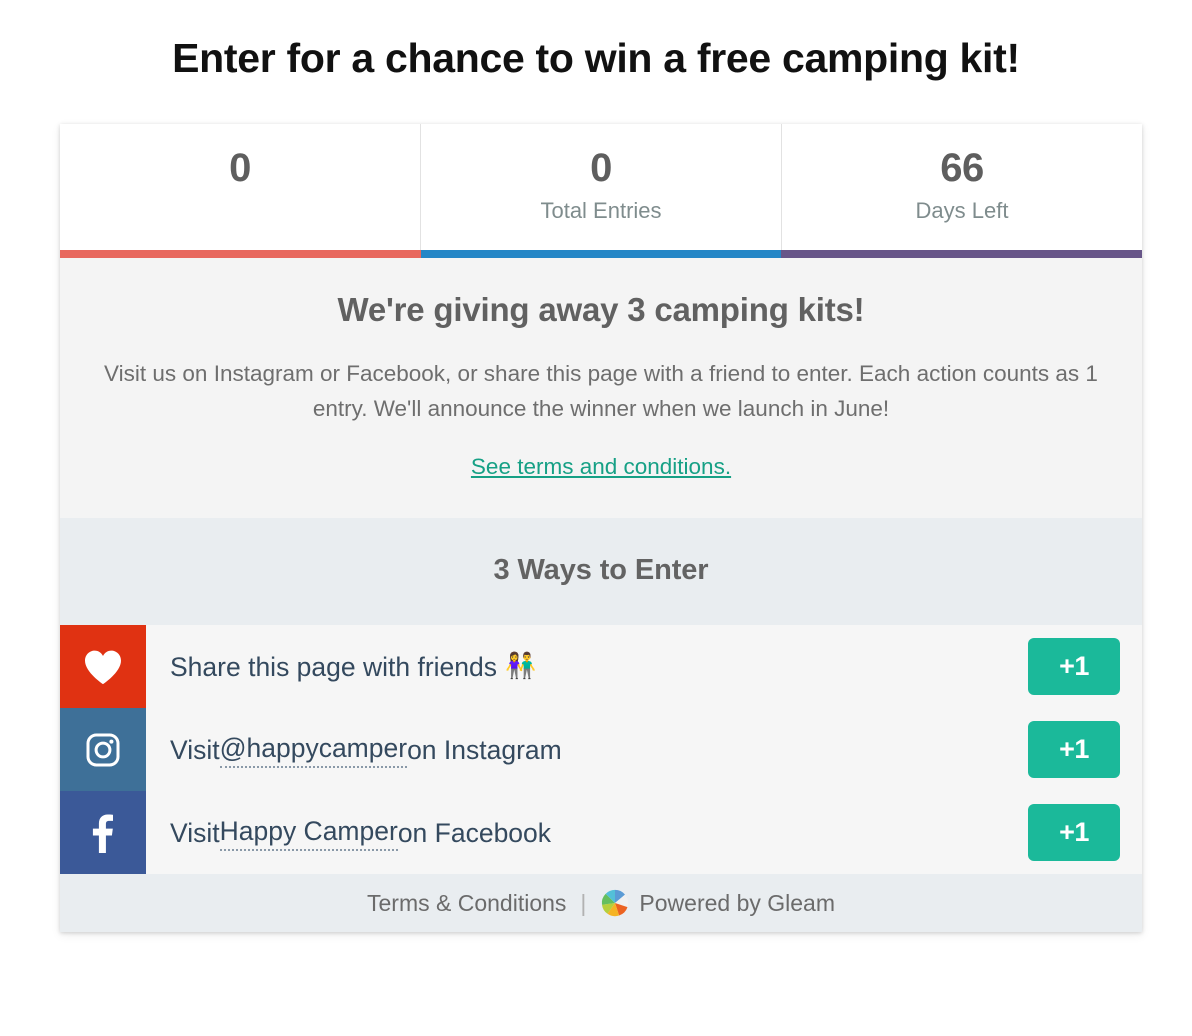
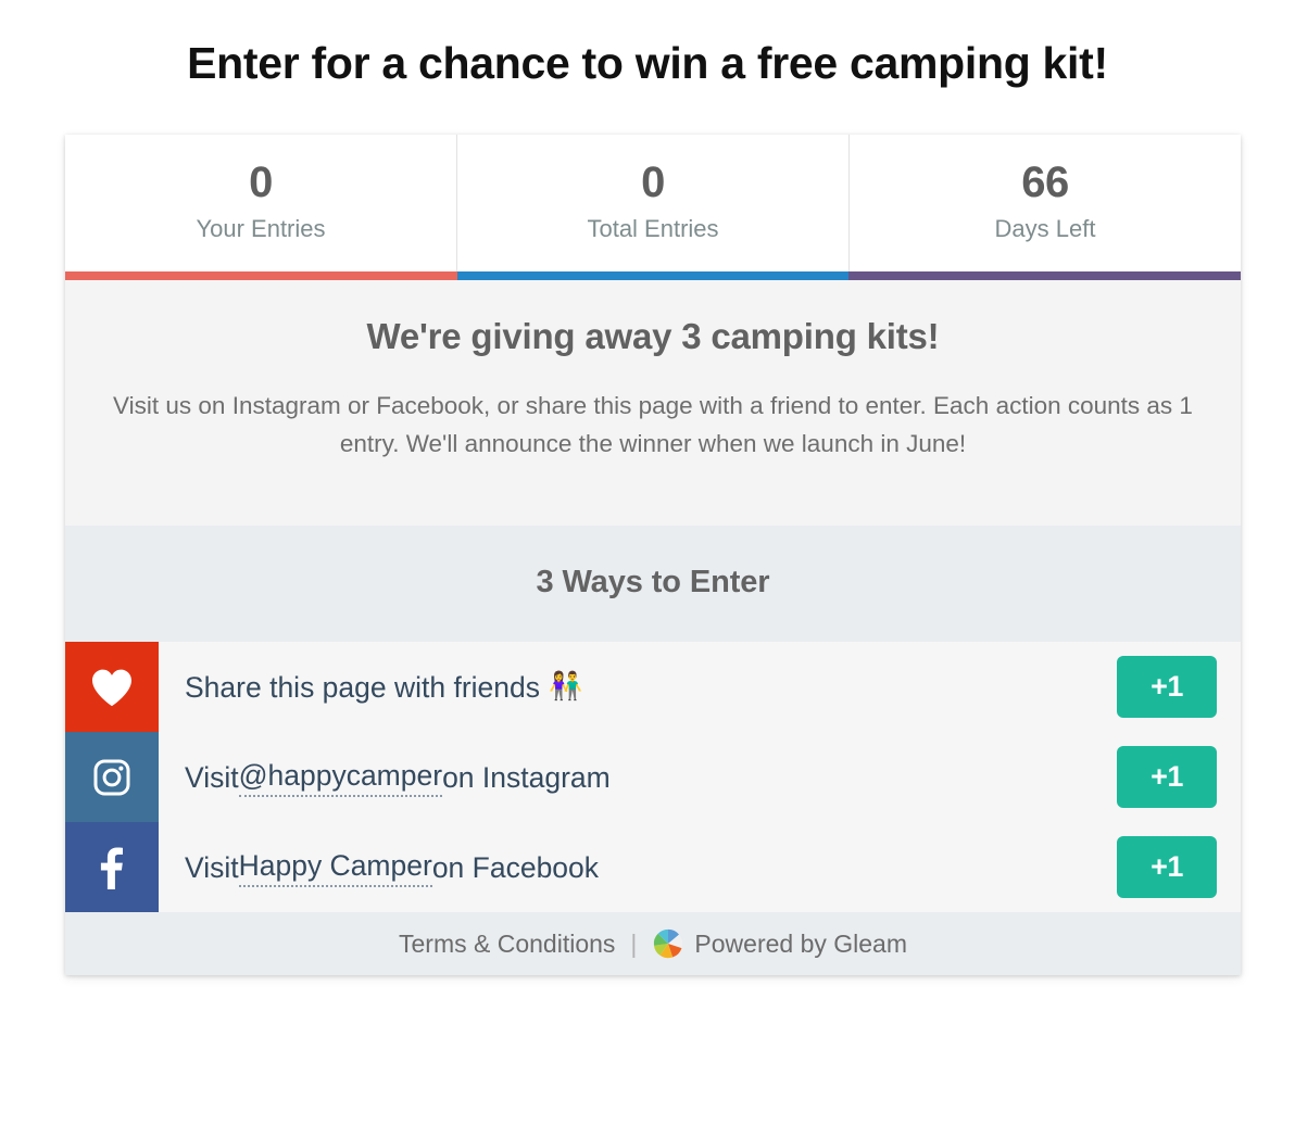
  Enter for a chance to win a free camping kit!
  0
+ Your Entries
  0
  Total Entries
  66
  Days Left
  We're giving away 3 camping kits!
  Visit us on Instagram or Facebook, or share this page with a friend to enter. Each action counts as 1 entry. We'll announce the winner when we launch in June!
- See terms and conditions.
  3 Ways to Enter
  Share this page with friends
  👫
  +1
  Visit
  @happycamper
  on Instagram
  +1
  Visit
  Happy Camper
  on Facebook
  +1
  Terms & Conditions
  |
  Powered by Gleam
